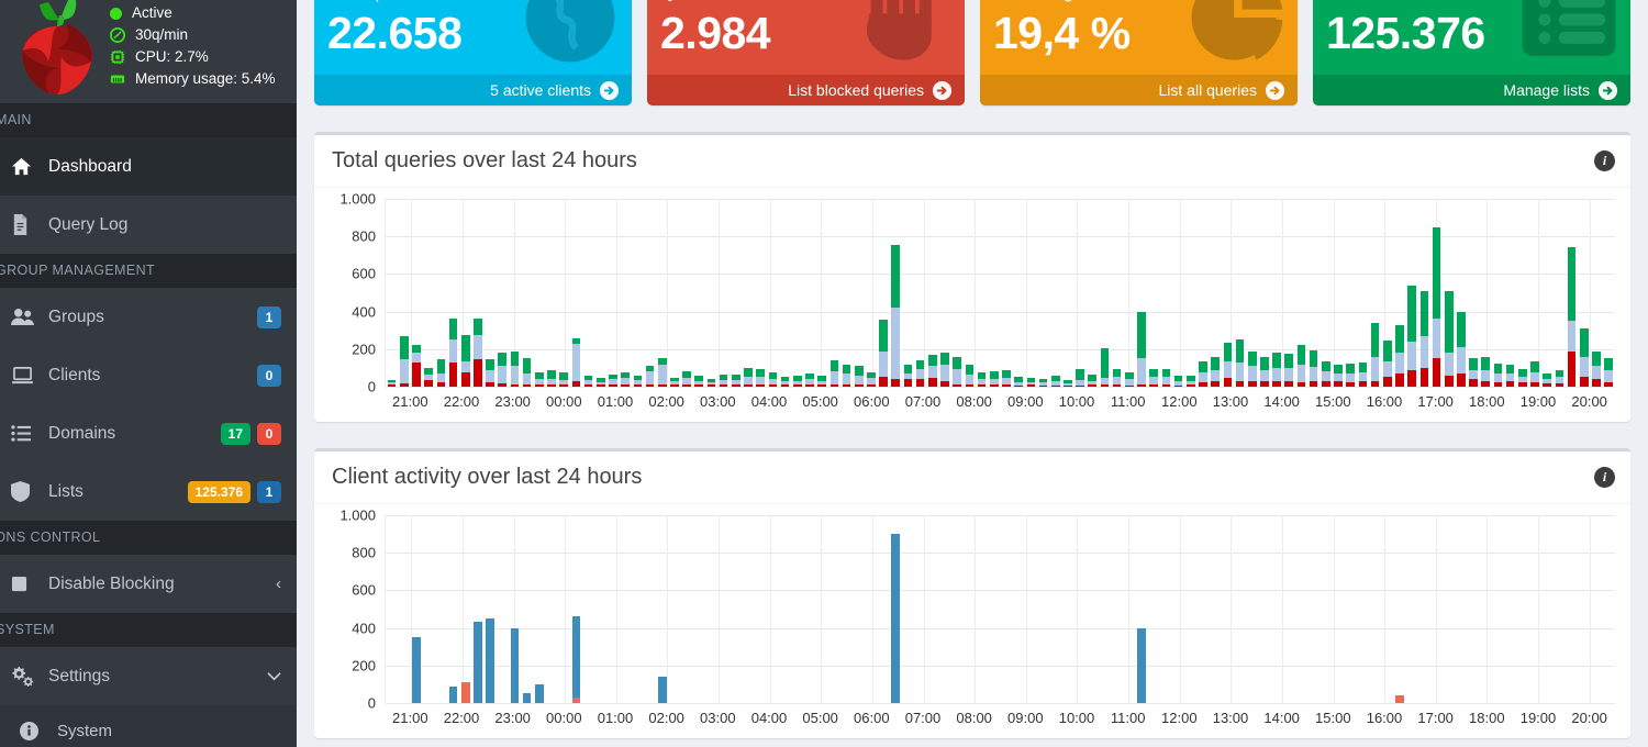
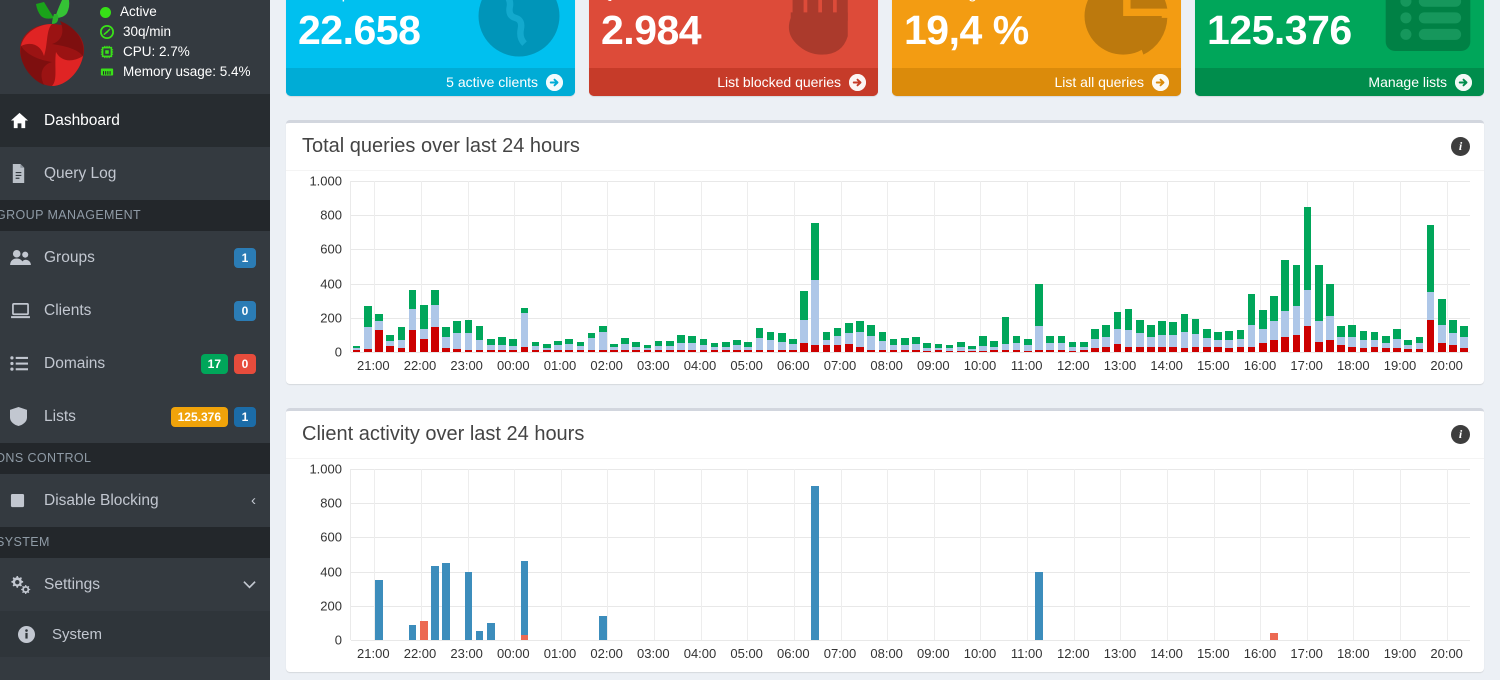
  Active
  30q/min
  CPU: 2.7%
  Memory usage: 5.4%
- MAIN
  Dashboard
  Query Log
  GROUP MANAGEMENT
  Groups
  1
  Clients
  0
  Domains
  17
  0
  Lists
  125.376
  1
  DNS CONTROL
  Disable Blocking
  ‹
  SYSTEM
  Settings
  System
  22.658
  5 active clients
  2.984
  List blocked queries
  19,4 %
  List all queries
  125.376
  Manage lists
  Total queries over last 24 hours
  i
  0
  200
  400
  600
  800
  1.000
  21:00
  22:00
  23:00
  00:00
  01:00
  02:00
  03:00
  04:00
  05:00
  06:00
  07:00
  08:00
  09:00
  10:00
  11:00
  12:00
  13:00
  14:00
  15:00
  16:00
  17:00
  18:00
  19:00
  20:00
  Client activity over last 24 hours
  i
  0
  200
  400
  600
  800
  1.000
  21:00
  22:00
  23:00
  00:00
  01:00
  02:00
  03:00
  04:00
  05:00
  06:00
  07:00
  08:00
  09:00
  10:00
  11:00
  12:00
  13:00
  14:00
  15:00
  16:00
  17:00
  18:00
  19:00
  20:00
